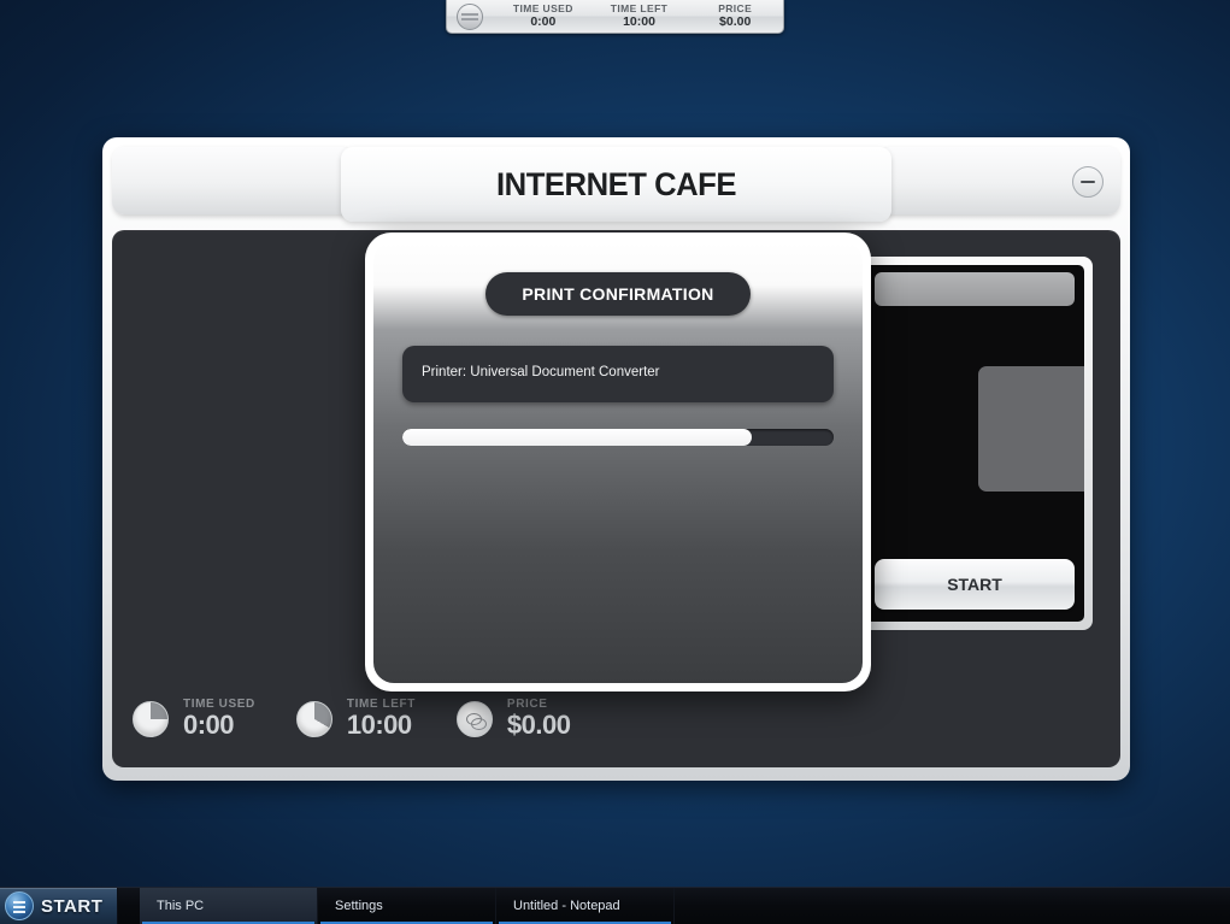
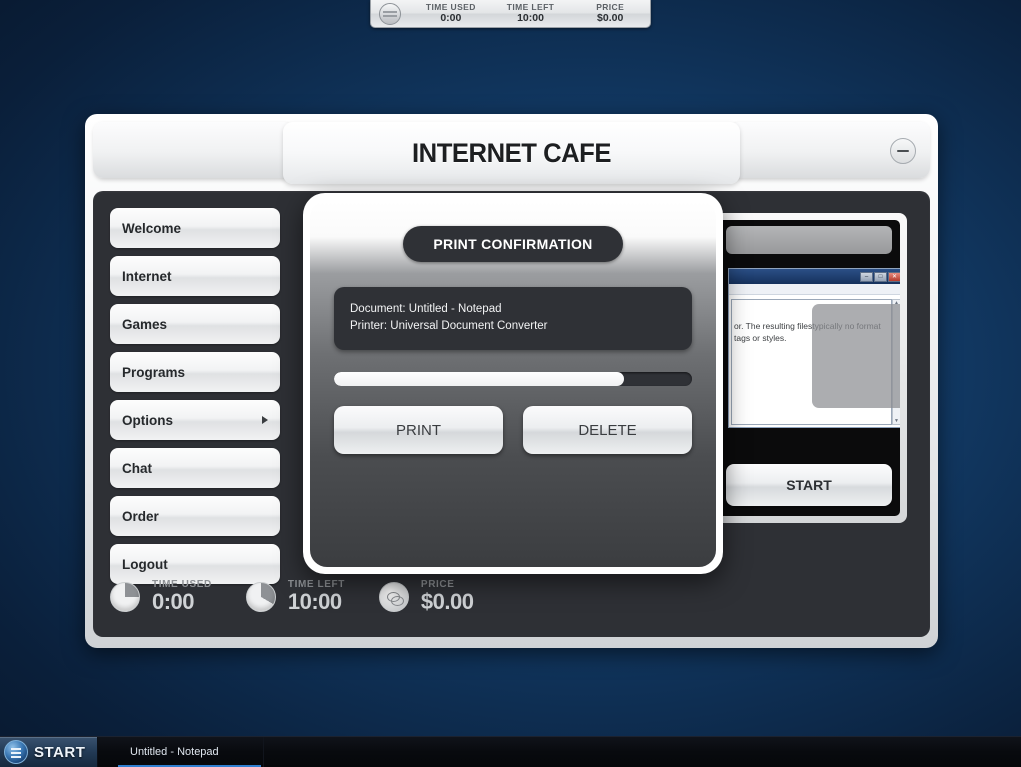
  TIME USED
  0:00
  TIME LEFT
  10:00
  PRICE
  $0.00
  INTERNET CAFE
+ Welcome
+ Internet
+ Games
+ Programs
+ Options
+ Chat
+ Order
+ Logout
+ or. The resulting filestypically no format tags or styles.
  START
  TIME USED
  0:00
  TIME LEFT
  10:00
  PRICE
  $0.00
  PRINT CONFIRMATION
+ Document: Untitled - Notepad
  Printer: Universal Document Converter
+ PRINT
+ DELETE
  START
- This PC
- Settings
  Untitled - Notepad
